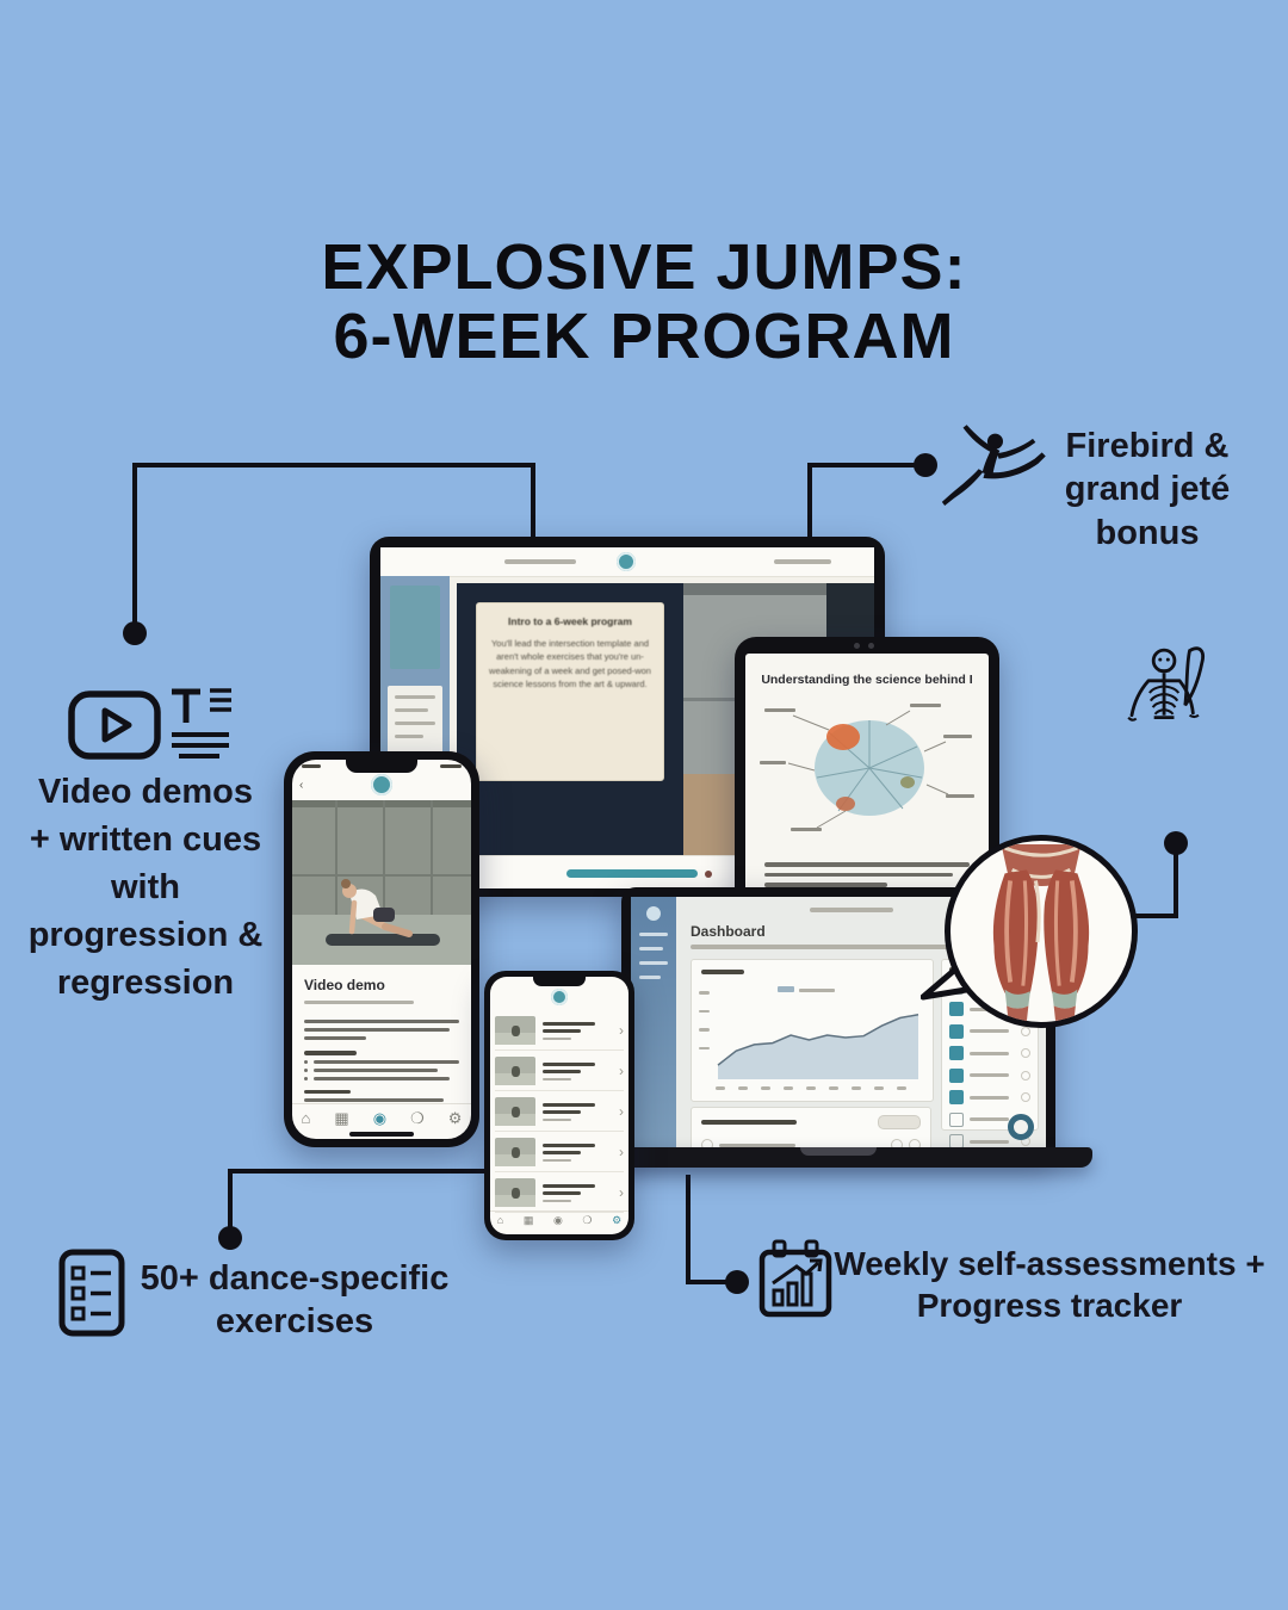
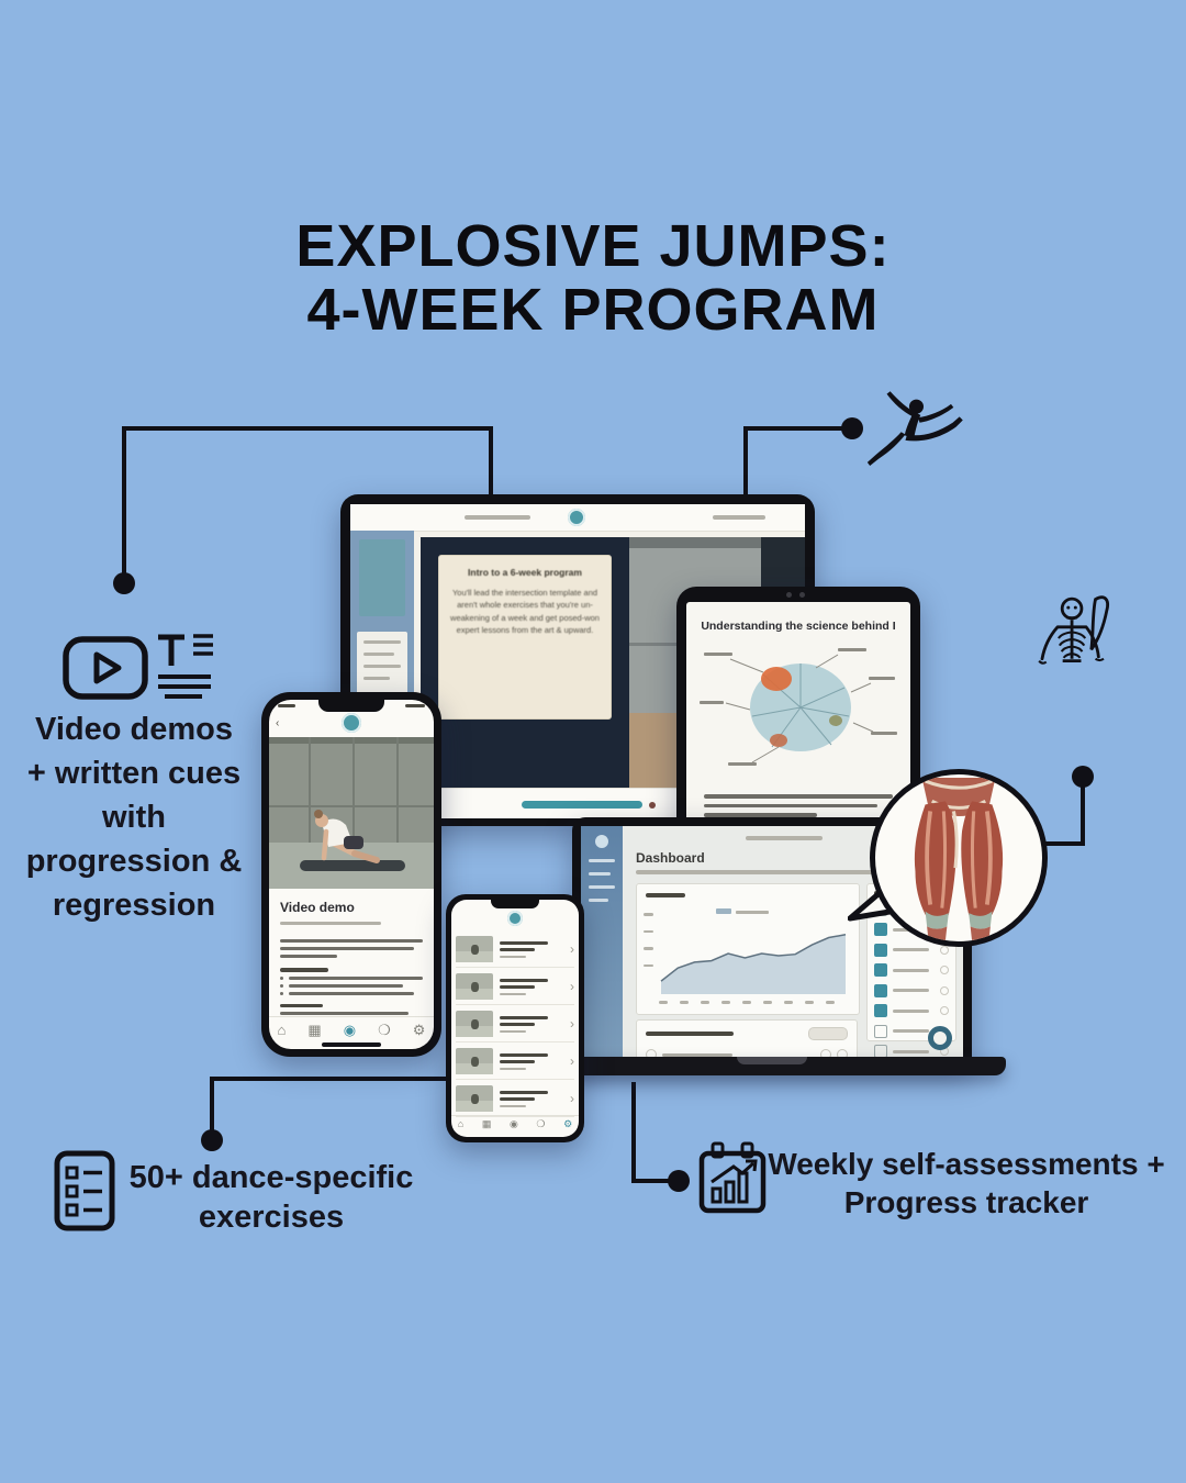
  EXPLOSIVE JUMPS:
- 6-WEEK PROGRAM
+ 4-WEEK PROGRAM
  Intro to a 6-week program
- You'll lead the intersection template and aren't whole exercises that you're un-weakening of a week and get posed-won science lessons from the art & upward.
+ You'll lead the intersection template and aren't whole exercises that you're un-weakening of a week and get posed-won expert lessons from the art & upward.
  Understanding the science behind I
  Dashboard
  ‹
  Video demo
  ⌂
  ▦
  ◉
  ❍
  ⚙
  ›
  ›
  ›
  ›
  ›
  ⌂
  ▦
  ◉
  ❍
  ⚙
- Firebird &
- grand jeté
- bonus
  Video demos
  + written cues
  with
  progression &
  regression
  50+ dance-specific
  exercises
  Weekly self-assessments +
  Progress tracker
